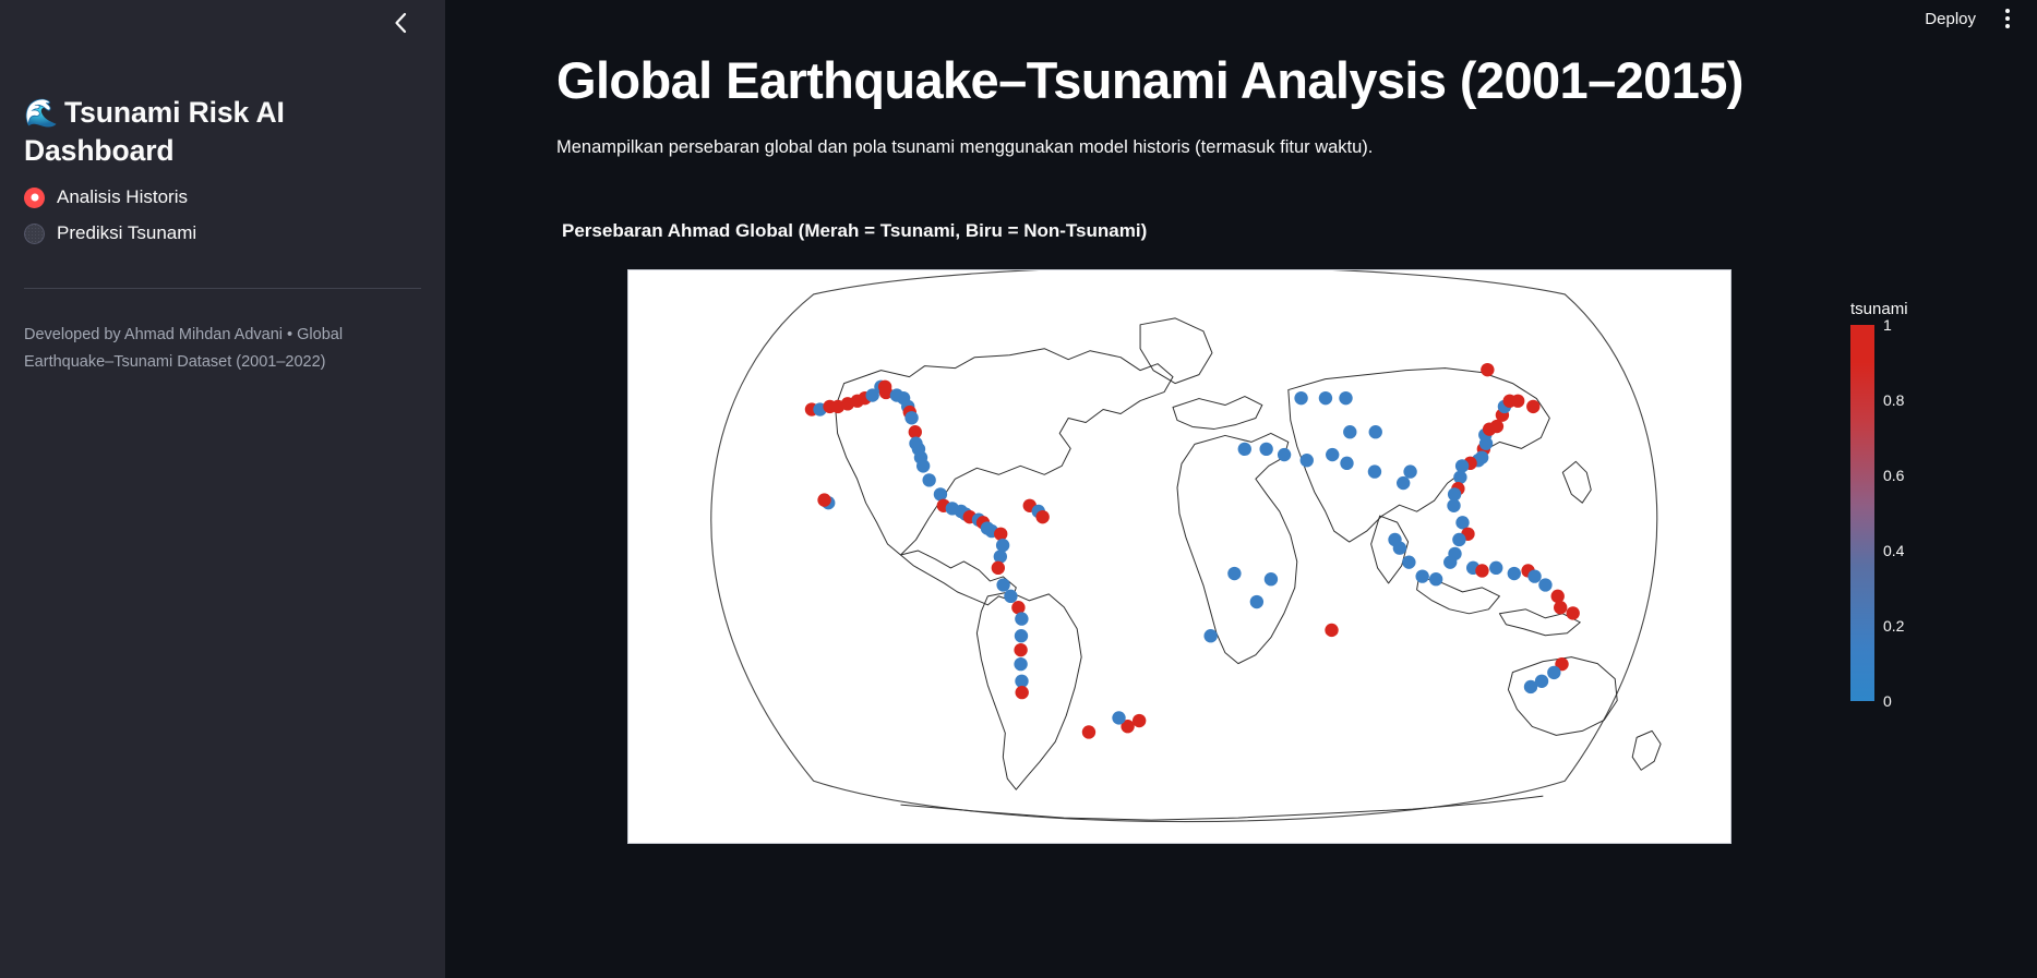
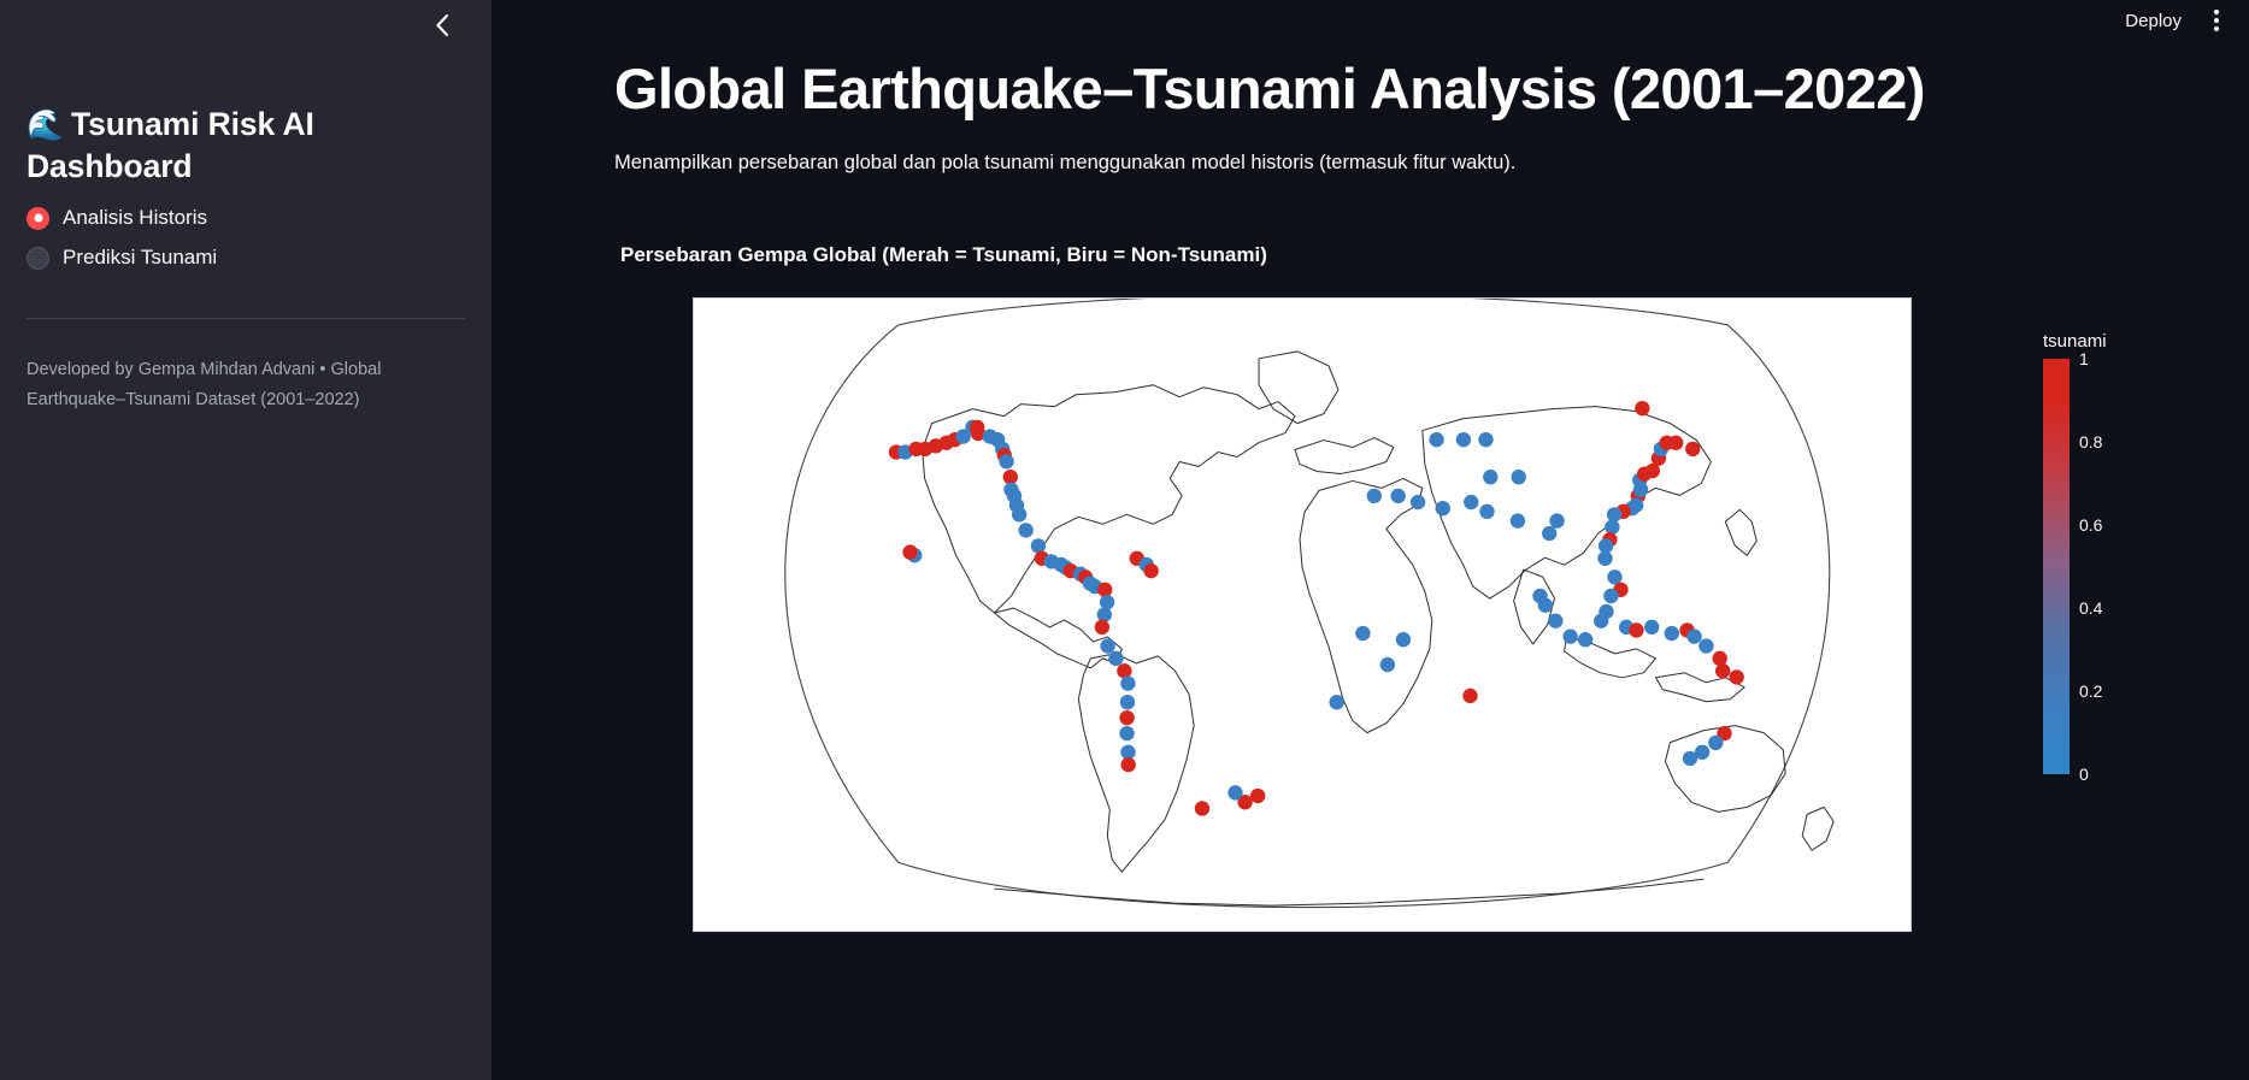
  🌊 Tsunami Risk AI Dashboard
  Analisis Historis
  Prediksi Tsunami
- Developed by Ahmad Mihdan Advani • Global Earthquake–Tsunami Dataset (2001–2022)
+ Developed by Gempa Mihdan Advani • Global Earthquake–Tsunami Dataset (2001–2022)
  Deploy
- Global Earthquake–Tsunami Analysis (2001–2015)
+ Global Earthquake–Tsunami Analysis (2001–2022)
  Menampilkan persebaran global dan pola tsunami menggunakan model historis (termasuk fitur waktu).
- Persebaran Ahmad Global (Merah = Tsunami, Biru = Non-Tsunami)
+ Persebaran Gempa Global (Merah = Tsunami, Biru = Non-Tsunami)
  tsunami
  1
  0.8
  0.6
  0.4
  0.2
  0
